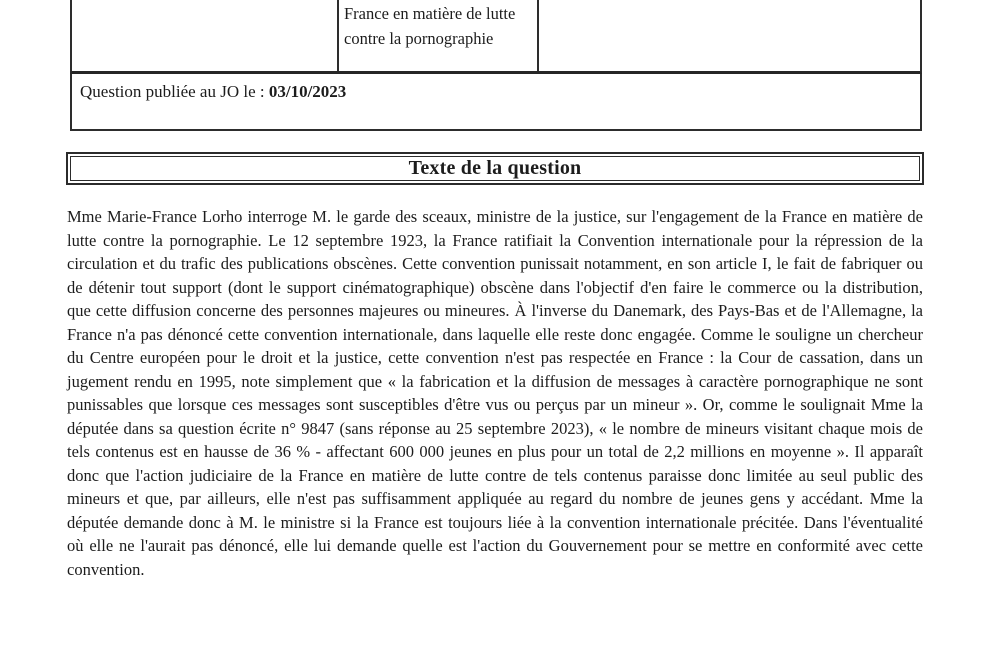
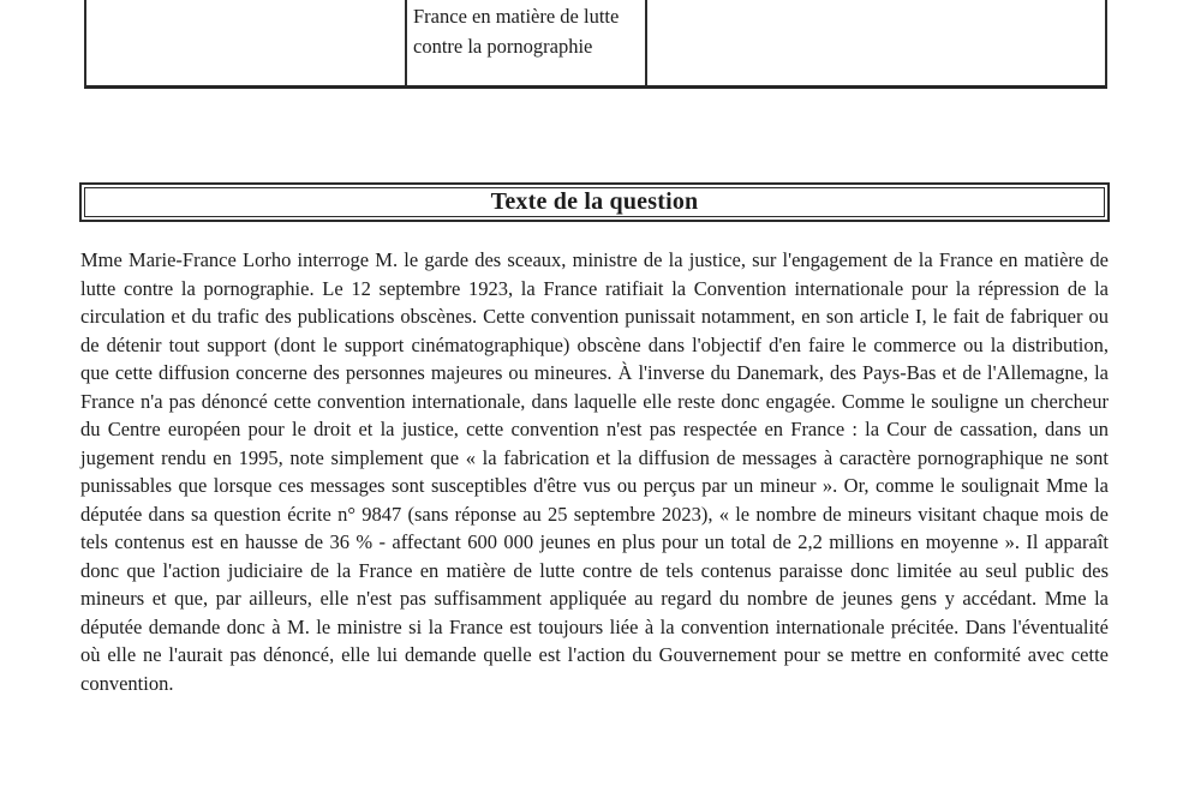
  France en matière de lutte contre la pornographie
- Question publiée au JO le : 03/10/2023
  Texte de la question
  Mme Marie-France Lorho interroge M. le garde des sceaux, ministre de la justice, sur l'engagement de la France en matière de lutte contre la pornographie. Le 12 septembre 1923, la France ratifiait la Convention internationale pour la répression de la circulation et du trafic des publications obscènes. Cette convention punissait notamment, en son article I, le fait de fabriquer ou de détenir tout support (dont le support cinématographique) obscène dans l'objectif d'en faire le commerce ou la distribution, que cette diffusion concerne des personnes majeures ou mineures. À l'inverse du Danemark, des Pays-Bas et de l'Allemagne, la France n'a pas dénoncé cette convention internationale, dans laquelle elle reste donc engagée. Comme le souligne un chercheur du Centre européen pour le droit et la justice, cette convention n'est pas respectée en France : la Cour de cassation, dans un jugement rendu en 1995, note simplement que « la fabrication et la diffusion de messages à caractère pornographique ne sont punissables que lorsque ces messages sont susceptibles d'être vus ou perçus par un mineur ». Or, comme le soulignait Mme la députée dans sa question écrite n° 9847 (sans réponse au 25 septembre 2023), « le nombre de mineurs visitant chaque mois de tels contenus est en hausse de 36 % - affectant 600 000 jeunes en plus pour un total de 2,2 millions en moyenne ». Il apparaît donc que l'action judiciaire de la France en matière de lutte contre de tels contenus paraisse donc limitée au seul public des mineurs et que, par ailleurs, elle n'est pas suffisamment appliquée au regard du nombre de jeunes gens y accédant. Mme la députée demande donc à M. le ministre si la France est toujours liée à la convention internationale précitée. Dans l'éventualité où elle ne l'aurait pas dénoncé, elle lui demande quelle est l'action du Gouvernement pour se mettre en conformité avec cette convention.
